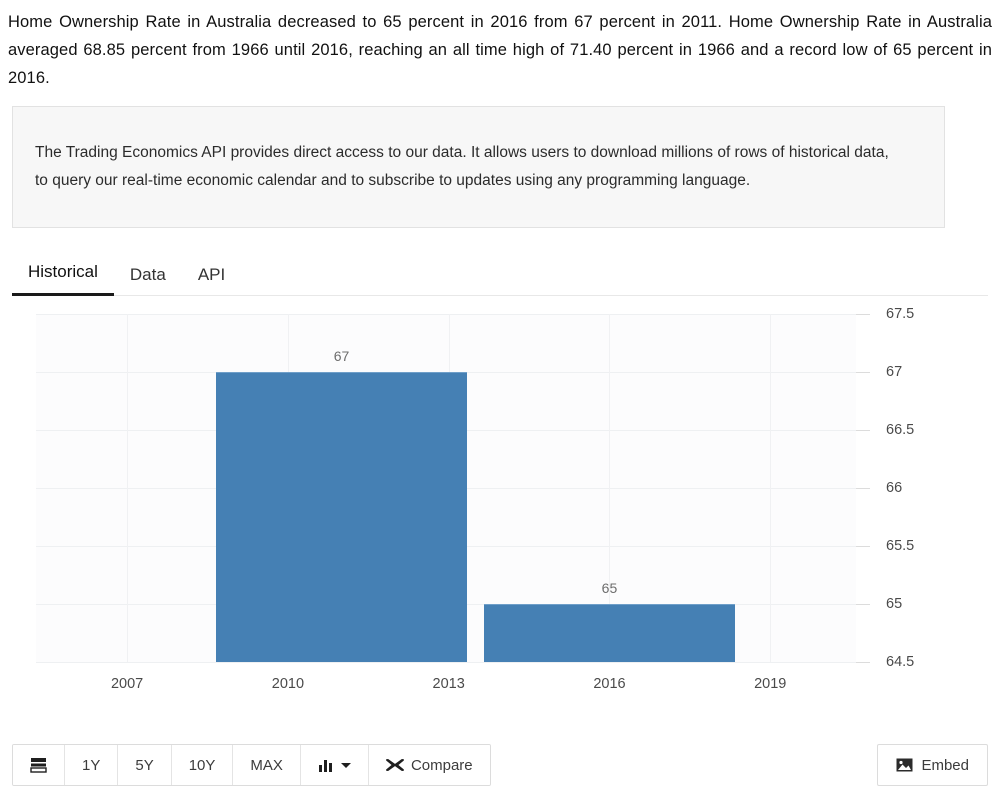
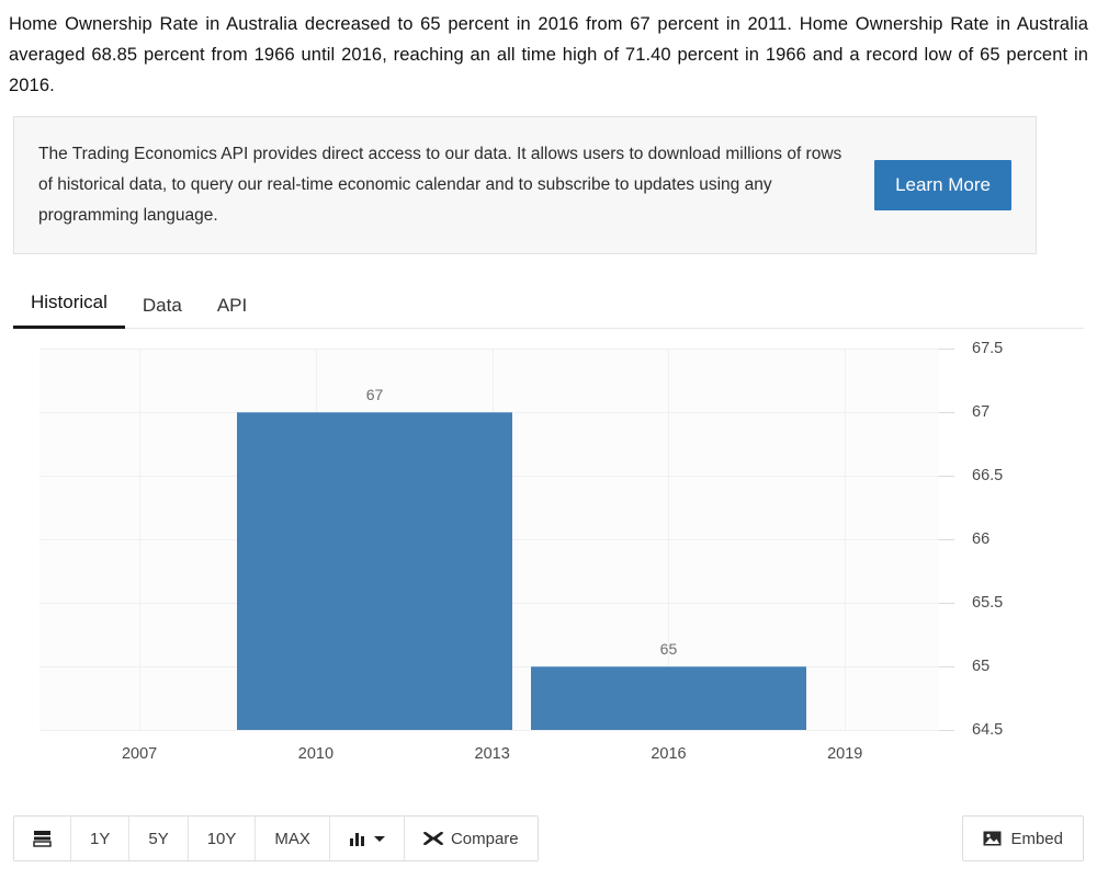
  Home Ownership Rate in Australia decreased to 65 percent in 2016 from 67 percent in 2011. Home Ownership Rate in Australia averaged 68.85 percent from 1966 until 2016, reaching an all time high of 71.40 percent in 1966 and a record low of 65 percent in 2016.
  The Trading Economics API provides direct access to our data. It allows users to download millions of rows of historical data, to query our real-time economic calendar and to subscribe to updates using any programming language.
+ Learn More
  Historical
  Data
  API
  67.5
  67
  66.5
  66
  65.5
  65
  64.5
  2007
  2010
  2013
  2016
  2019
  67
  65
  1Y
  5Y
  10Y
  MAX
  Compare
  Embed
